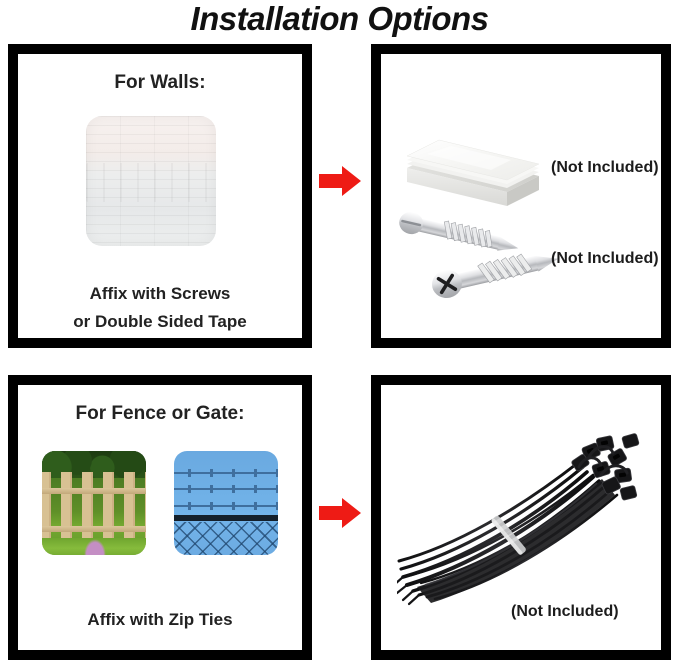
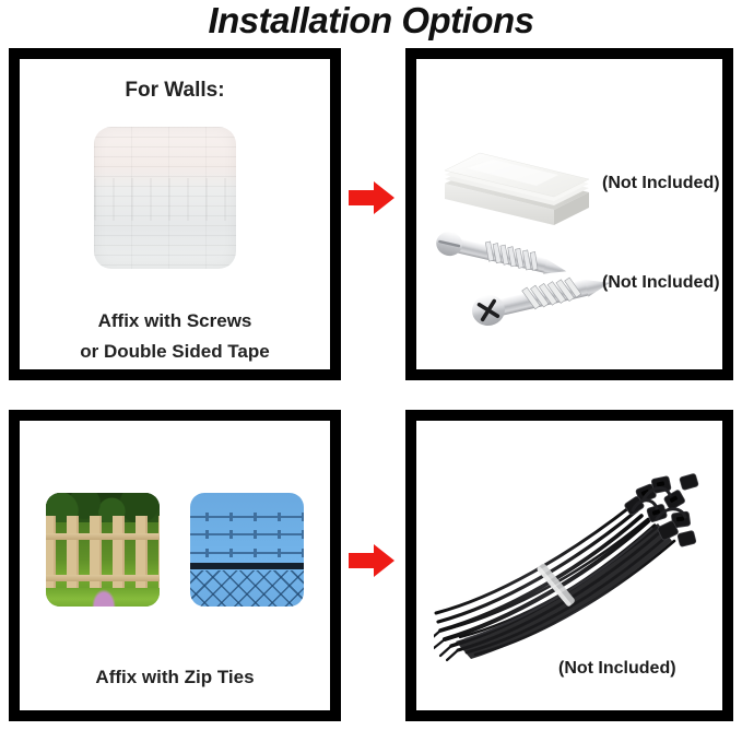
  Installation Options
  For Walls:
  Affix with Screws
  or Double Sided Tape
  (Not Included)
  (Not Included)
- For Fence or Gate:
  Affix with Zip Ties
  (Not Included)
